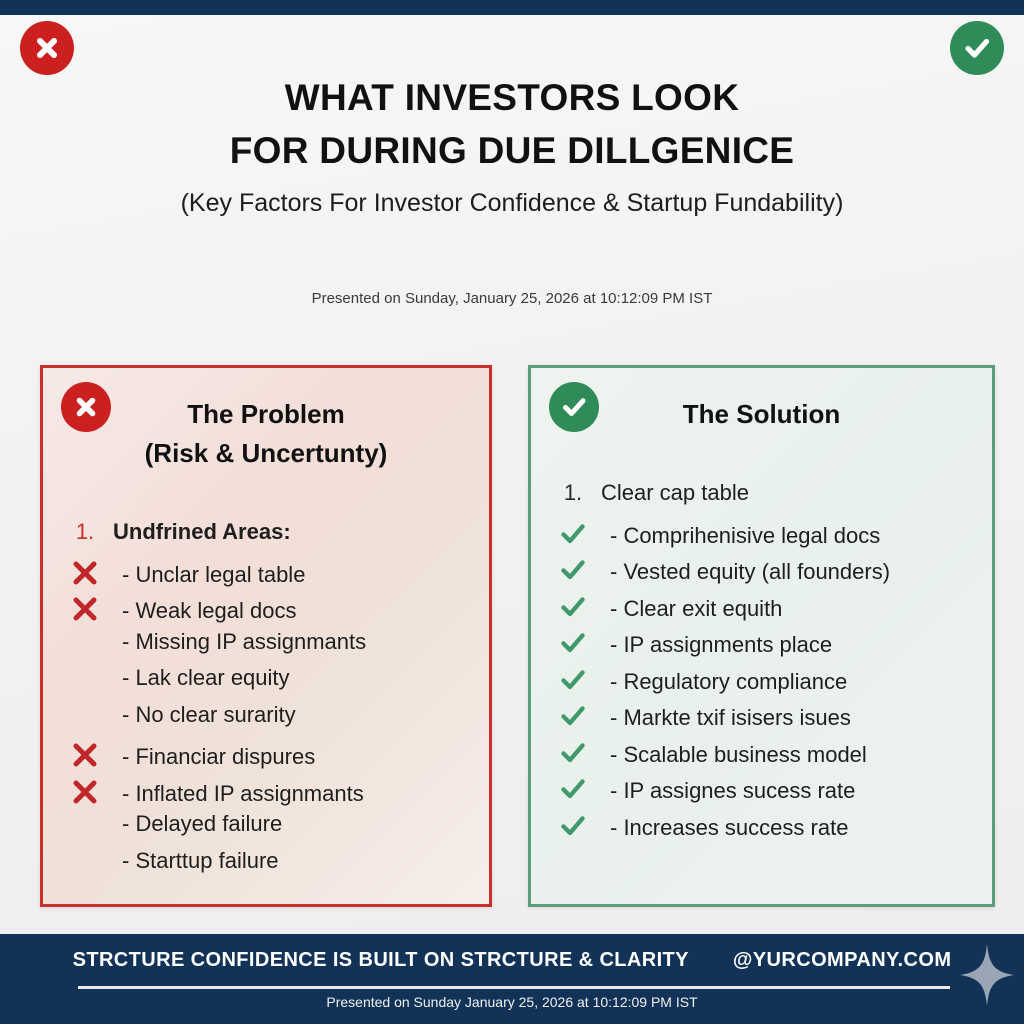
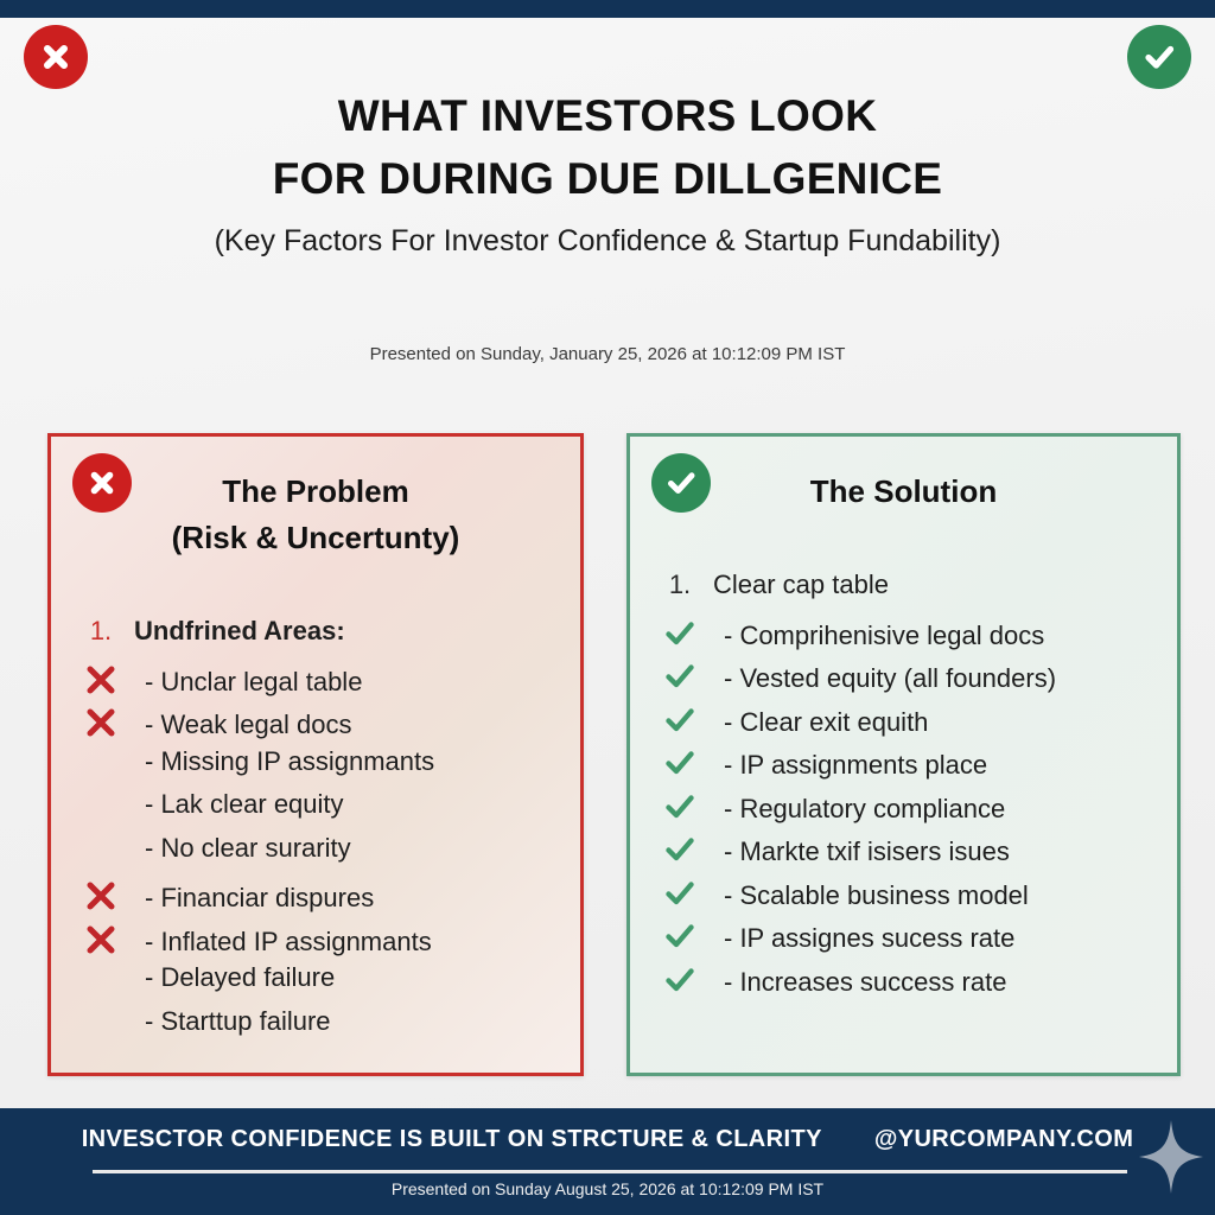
  WHAT INVESTORS LOOK
  FOR DURING DUE DILLGENICE
  (Key Factors For Investor Confidence & Startup Fundability)
  Presented on Sunday, January 25, 2026 at 10:12:09 PM IST
  The Problem
  (Risk & Uncertunty)
  1.
  Undfrined Areas:
  - Unclar legal table
  - Weak legal docs
  - Missing IP assignmants
  - Lak clear equity
  - No clear surarity
  - Financiar dispures
  - Inflated IP assignmants
  - Delayed failure
  - Starttup failure
  The Solution
  1.
  Clear cap table
  - Comprihenisive legal docs
  - Vested equity (all founders)
  - Clear exit equith
  - IP assignments place
  - Regulatory compliance
  - Markte txif isisers isues
  - Scalable business model
  - IP assignes sucess rate
  - Increases success rate
- STRCTURE CONFIDENCE IS BUILT ON STRCTURE & CLARITY
+ INVESCTOR CONFIDENCE IS BUILT ON STRCTURE & CLARITY
  @YURCOMPANY.COM
- Presented on Sunday January 25, 2026 at 10:12:09 PM IST
+ Presented on Sunday August 25, 2026 at 10:12:09 PM IST
